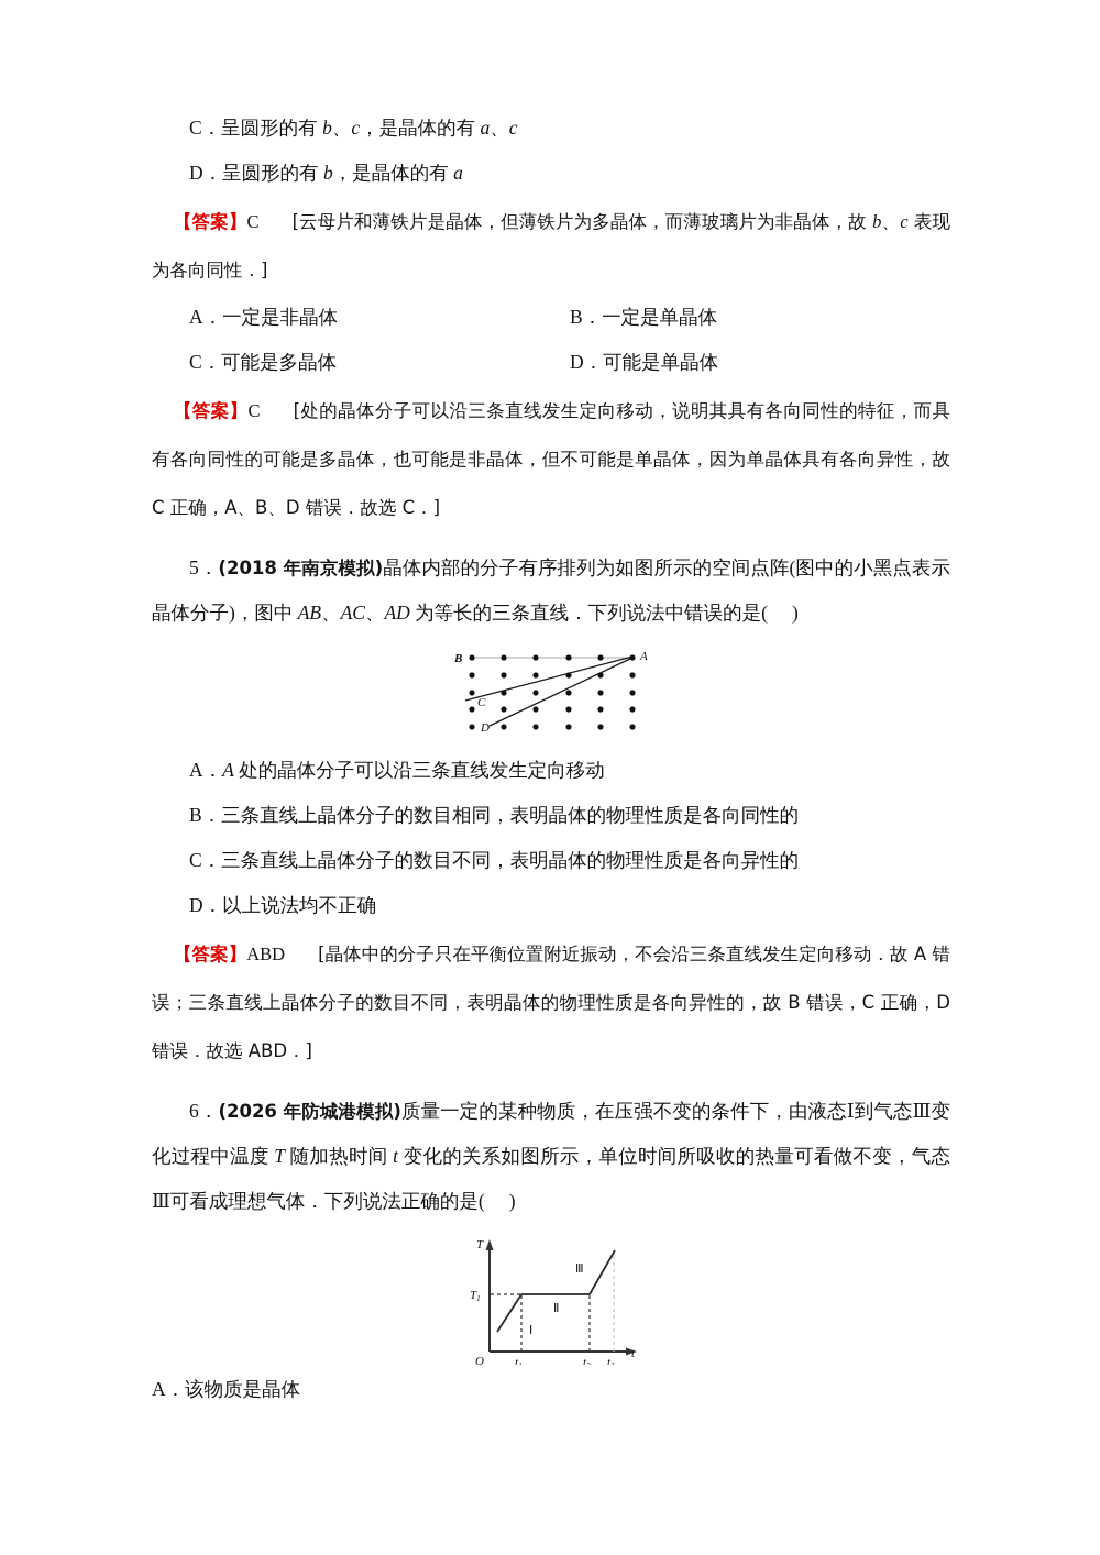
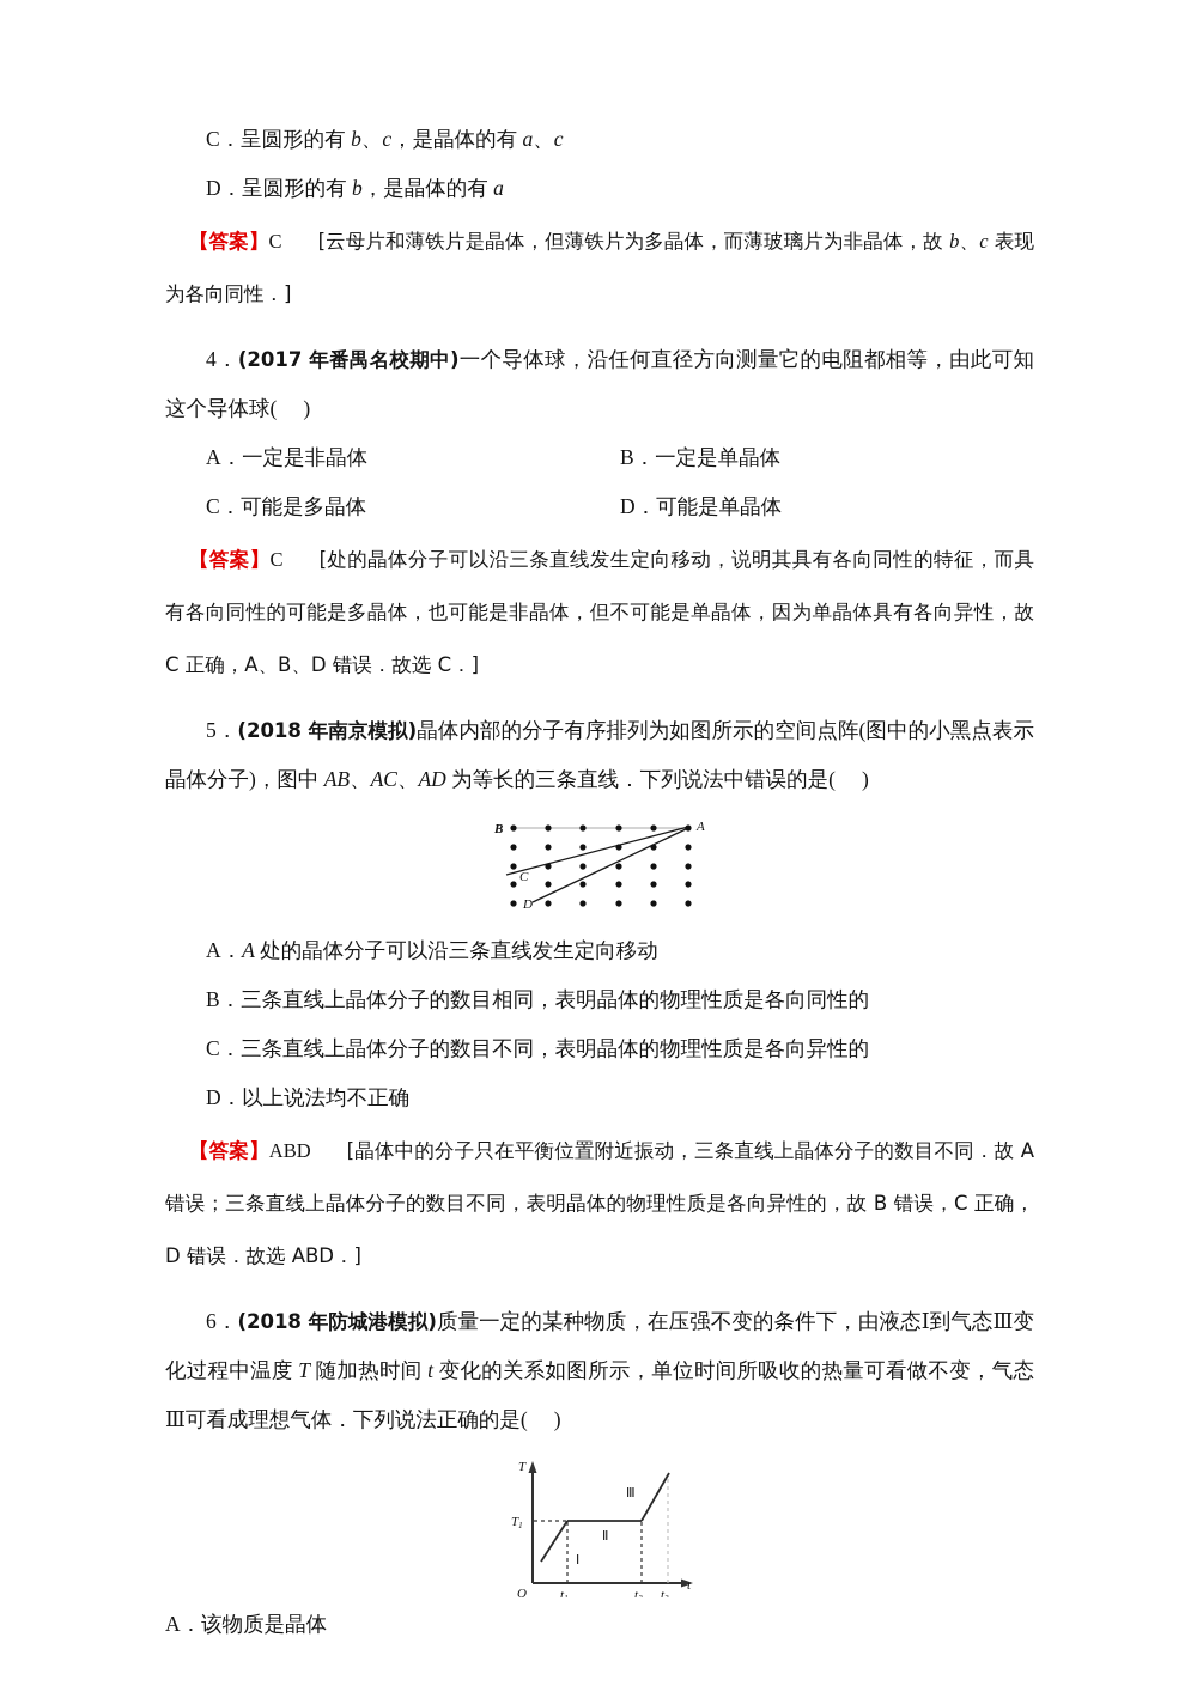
  C．呈圆形的有 b、c，是晶体的有 a、c
  D．呈圆形的有 b，是晶体的有 a
  【答案】C [云母片和薄铁片是晶体，但薄铁片为多晶体，而薄玻璃片为非晶体，故 b、c 表现为各向同性．]
+ 4．(2017 年番禺名校期中)一个导体球，沿任何直径方向测量它的电阻都相等，由此可知这个导体球( )
  A．一定是非晶体
  B．一定是单晶体
  C．可能是多晶体
  D．可能是单晶体
  【答案】C [处的晶体分子可以沿三条直线发生定向移动，说明其具有各向同性的特征，而具有各向同性的可能是多晶体，也可能是非晶体，但不可能是单晶体，因为单晶体具有各向异性，故 C 正确，A、B、D 错误．故选 C．]
  5．(2018 年南京模拟)晶体内部的分子有序排列为如图所示的空间点阵(图中的小黑点表示晶体分子)，图中 AB、AC、AD 为等长的三条直线．下列说法中错误的是( )
  B
  A
  C
  D
  A．A 处的晶体分子可以沿三条直线发生定向移动
  B．三条直线上晶体分子的数目相同，表明晶体的物理性质是各向同性的
  C．三条直线上晶体分子的数目不同，表明晶体的物理性质是各向异性的
  D．以上说法均不正确
- 【答案】ABD [晶体中的分子只在平衡位置附近振动，不会沿三条直线发生定向移动．故 A 错误；三条直线上晶体分子的数目不同，表明晶体的物理性质是各向异性的，故 B 错误，C 正确，D 错误．故选 ABD．]
+ 【答案】ABD [晶体中的分子只在平衡位置附近振动，三条直线上晶体分子的数目不同．故 A 错误；三条直线上晶体分子的数目不同，表明晶体的物理性质是各向异性的，故 B 错误，C 正确，D 错误．故选 ABD．]
- 6．(2026 年防城港模拟)质量一定的某种物质，在压强不变的条件下，由液态Ⅰ到气态Ⅲ变化过程中温度 T 随加热时间 t 变化的关系如图所示，单位时间所吸收的热量可看做不变，气态Ⅲ可看成理想气体．下列说法正确的是( )
+ 6．(2018 年防城港模拟)质量一定的某种物质，在压强不变的条件下，由液态Ⅰ到气态Ⅲ变化过程中温度 T 随加热时间 t 变化的关系如图所示，单位时间所吸收的热量可看做不变，气态Ⅲ可看成理想气体．下列说法正确的是( )
  T
  t
  O
  T1
  Ⅰ
  Ⅱ
  Ⅲ
  A．该物质是晶体
